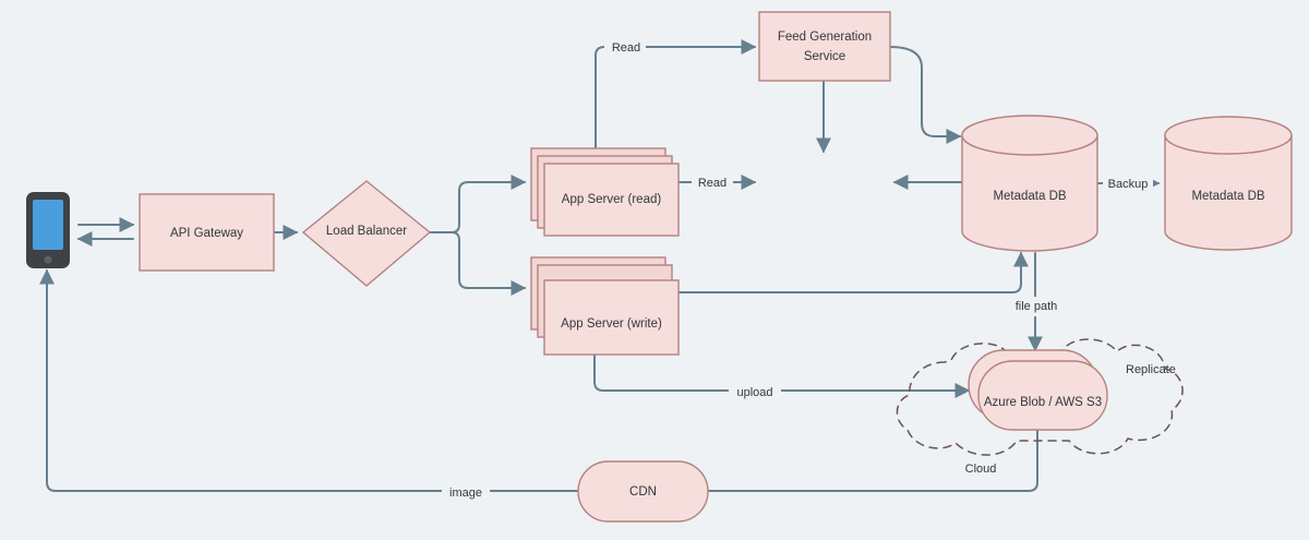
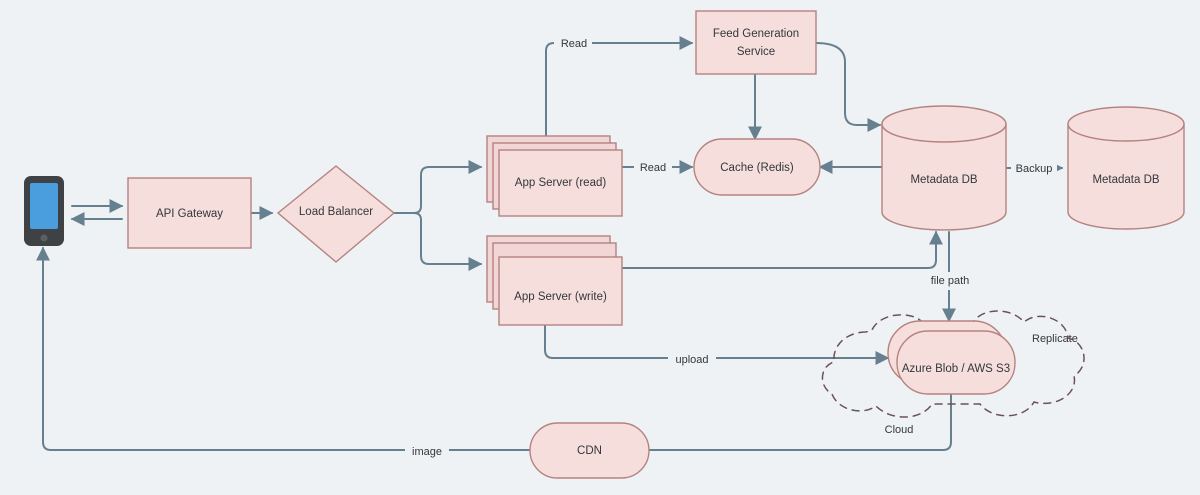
  Read
  Read
  Backup
  file path
  upload
  image
  Replicae
  Cloud
  API Gateway
  Load Balancer
  App Server (read)
  App Server (write)
  Feed Generation
  Service
+ Cache (Redis)
  Metadata DB
  Metadata DB
  Azure Blob / AWS S3
  CDN
